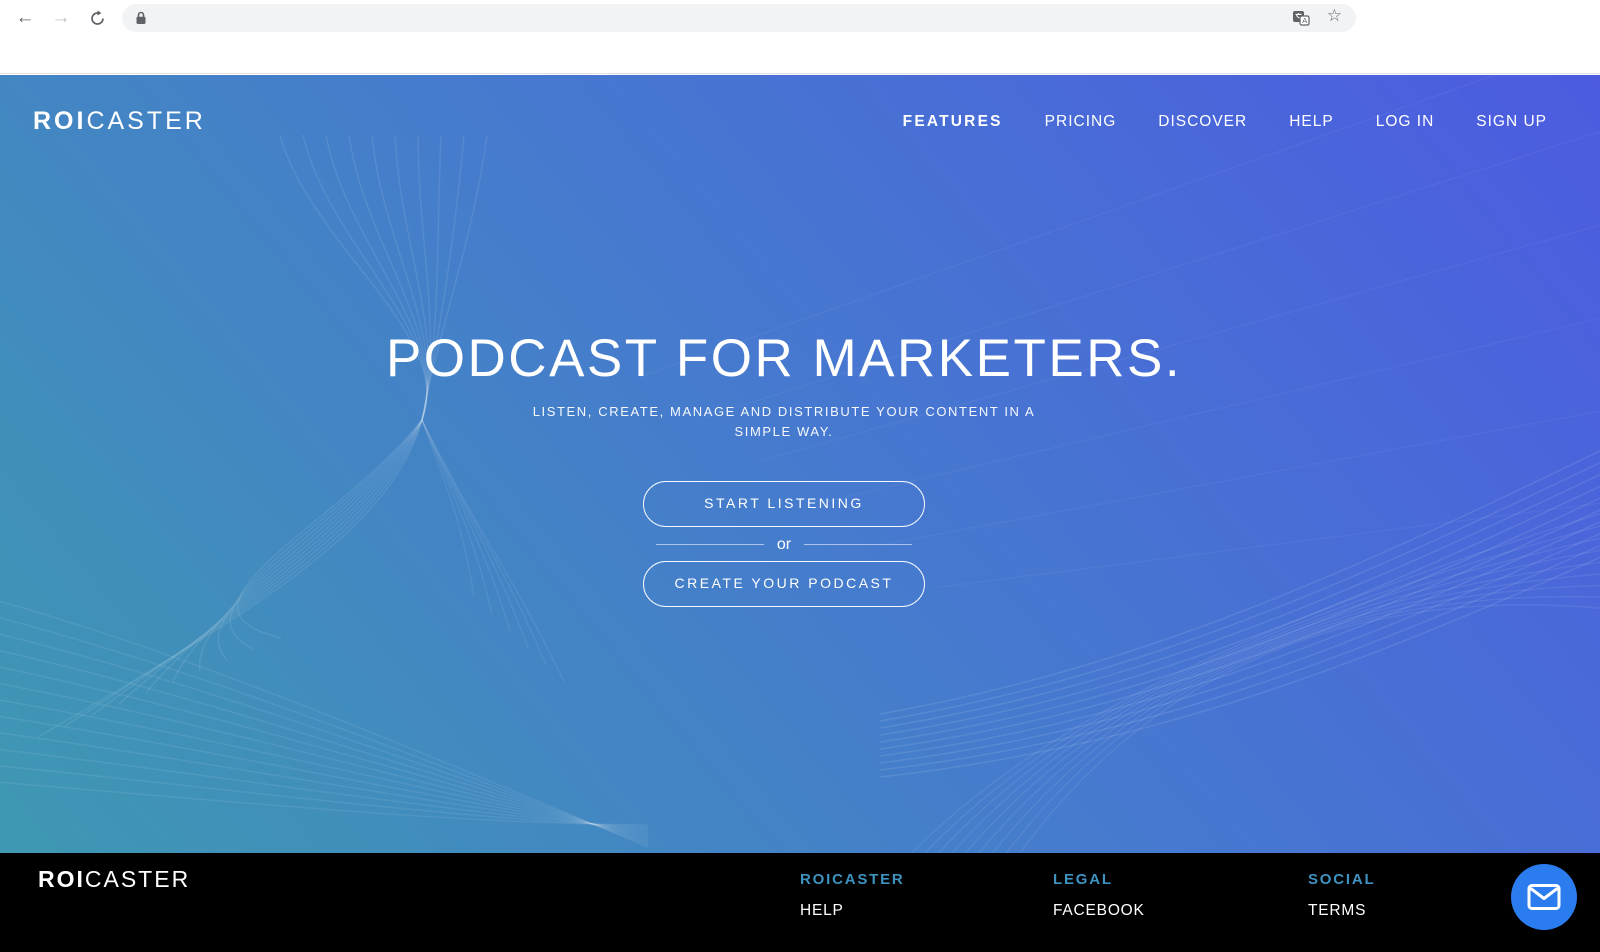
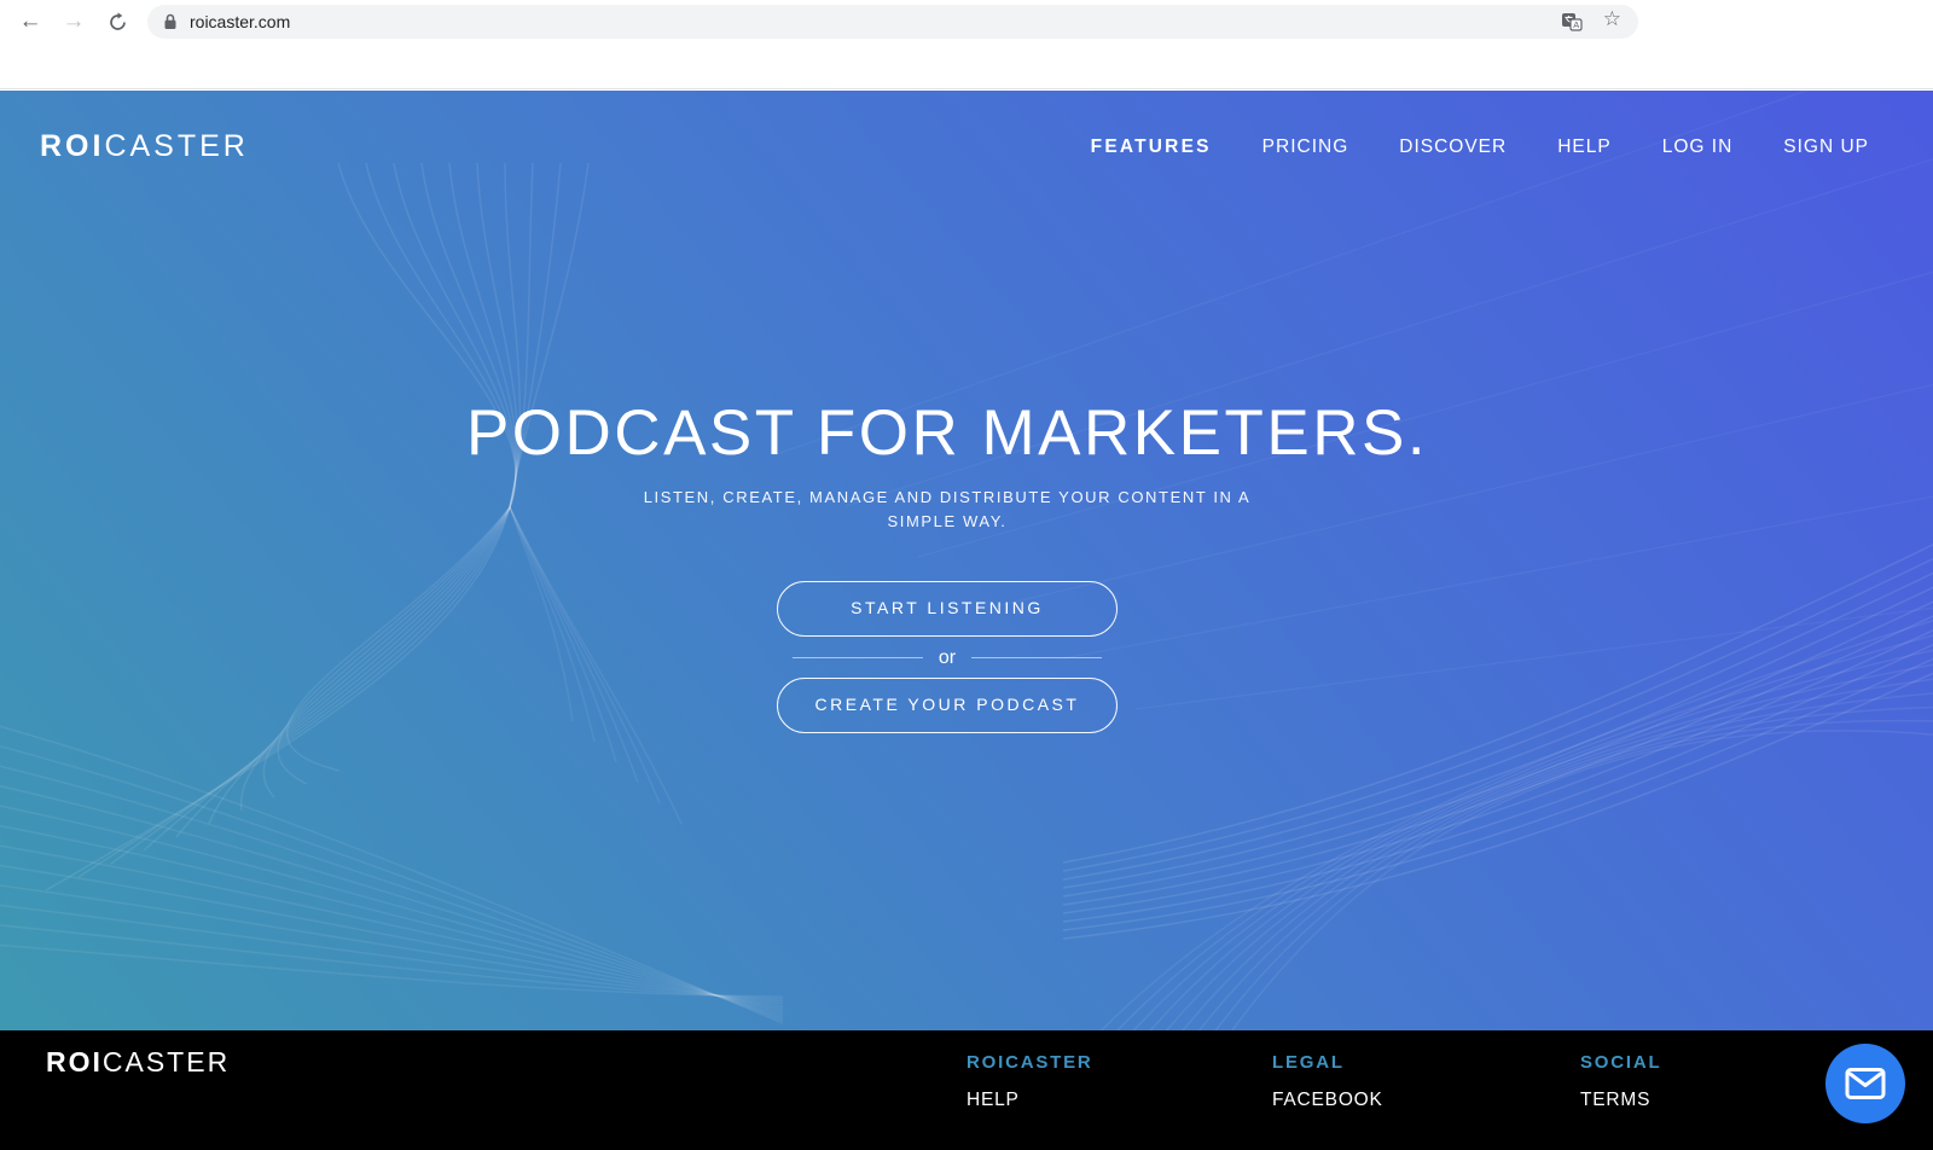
  ←
  →
+ roicaster.com
  A
  ☆
  ROICASTER
  FEATURES
  PRICING
  DISCOVER
  HELP
  LOG IN
  SIGN UP
  PODCAST FOR MARKETERS.
  LISTEN, CREATE, MANAGE AND DISTRIBUTE YOUR CONTENT IN A SIMPLE WAY.
  START LISTENING
  or
  CREATE YOUR PODCAST
  ROICASTER
  ROICASTER
  HELP
  LEGAL
  FACEBOOK
  SOCIAL
  TERMS
